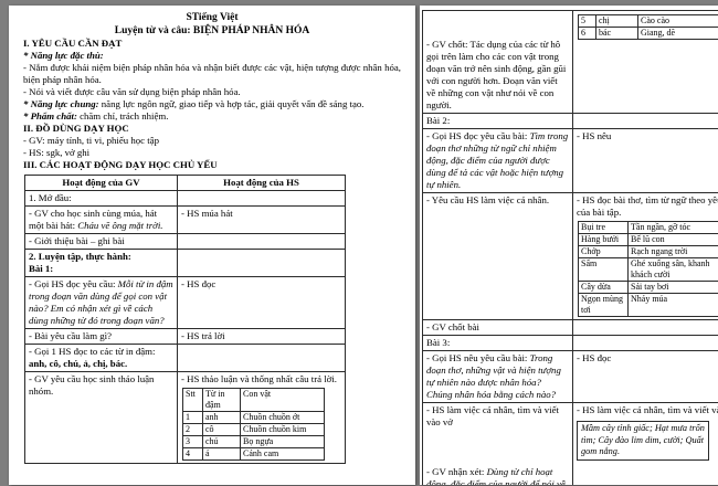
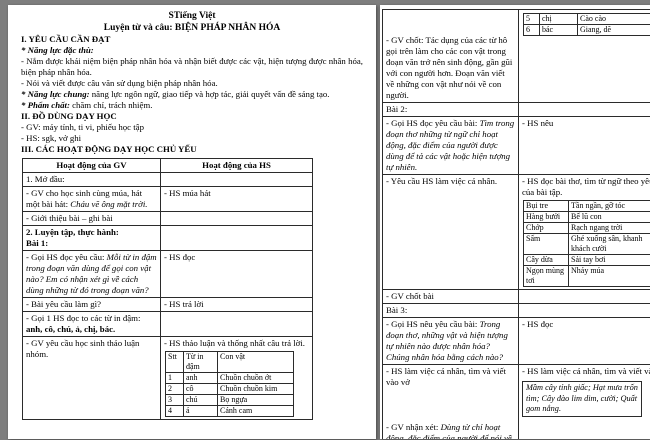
  STiếng Việt
  Luyện từ và câu: BIỆN PHÁP NHÂN HÓA
  I. YÊU CẦU CẦN ĐẠT
  * Năng lực đặc thù:
  - Nắm được khái niệm biện pháp nhân hóa và nhận biết được các vật, hiện tượng được nhân hóa, biện pháp nhân hóa.
  - Nói và viết được câu văn sử dụng biện pháp nhân hóa.
  * Năng lực chung: năng lực ngôn ngữ, giao tiếp và hợp tác, giải quyết vấn đề sáng tạo.
  * Phẩm chất: chăm chỉ, trách nhiệm.
  II. ĐỒ DÙNG DẠY HỌC
  - GV: máy tính, ti vi, phiếu học tập
  - HS: sgk, vở ghi
  III. CÁC HOẠT ĐỘNG DẠY HỌC CHỦ YẾU
  Hoạt động của GV	Hoạt động của HS
  1. Mở đầu:
  - GV cho học sinh cùng múa, hát một bài hát: Cháu vẽ ông mặt trời.	- HS múa hát
  - Giới thiệu bài – ghi bài
  2. Luyện tập, thực hành: Bài 1:
  - Gọi HS đọc yêu cầu: Mỗi từ in đậm trong đoạn văn dùng để gọi con vật nào? Em có nhận xét gì về cách dùng những từ đó trong đoạn văn?	- HS đọc
  - Bài yêu cầu làm gì?	- HS trả lời
  - Gọi 1 HS đọc to các từ in đậm: anh, cô, chú, ả, chị, bác.
  - GV yêu cầu học sinh thảo luận nhóm.	- HS thảo luận và thống nhất câu trả lời.
  Stt	Từ in đậm	Con vật
  1	anh	Chuồn chuồn ớt
  2	cô	Chuồn chuồn kim
  3	chú	Bọ ngựa
  4	ả	Cánh cam
  - GV chốt: Tác dụng của các từ hô gọi trên làm cho các con vật trong đoạn văn trở nên sinh động, gần gũi với con người hơn. Đoạn văn viết về những con vật như nói về con người.
  5	chị	Cào cào
  6	bác	Giang, dẽ
  Bài 2:
- - Gọi HS đọc yêu cầu bài: Tìm trong đoạn thơ những từ ngữ chỉ nhiệm động, đặc điểm của người được dùng để tả các vật hoặc hiện tượng tự nhiên.	- HS nêu
+ - Gọi HS đọc yêu cầu bài: Tìm trong đoạn thơ những từ ngữ chỉ hoạt động, đặc điểm của người được dùng để tả các vật hoặc hiện tượng tự nhiên.	- HS nêu
  - Yêu cầu HS làm việc cá nhân.	- HS đọc bài thơ, tìm từ ngữ theo yê của bài tập.
  Bụi tre	Tần ngần, gỡ tóc
  Hàng bưởi	Bế lũ con
  Chớp	Rạch ngang trời
  Sấm	Ghé xuống sân, khanh khách cười
  Cây dừa	Sải tay bơi
  Ngọn mùng tơi	Nhảy múa
  - GV chốt bài
  Bài 3:
  - Gọi HS nêu yêu cầu bài: Trong đoạn thơ, những vật và hiện tượng tự nhiên nào được nhân hóa? Chúng nhân hóa bằng cách nào?	- HS đọc
  - HS làm việc cá nhân, tìm và viết vào vở - GV nhận xét: Dùng từ chỉ hoạt động, đặc điểm của người để nói về	- HS làm việc cá nhân, tìm và viết v Mầm cây tỉnh giấc; Hạt mưa trốn tìm; Cây đào lim dim, cười; Quất gom nắng.
